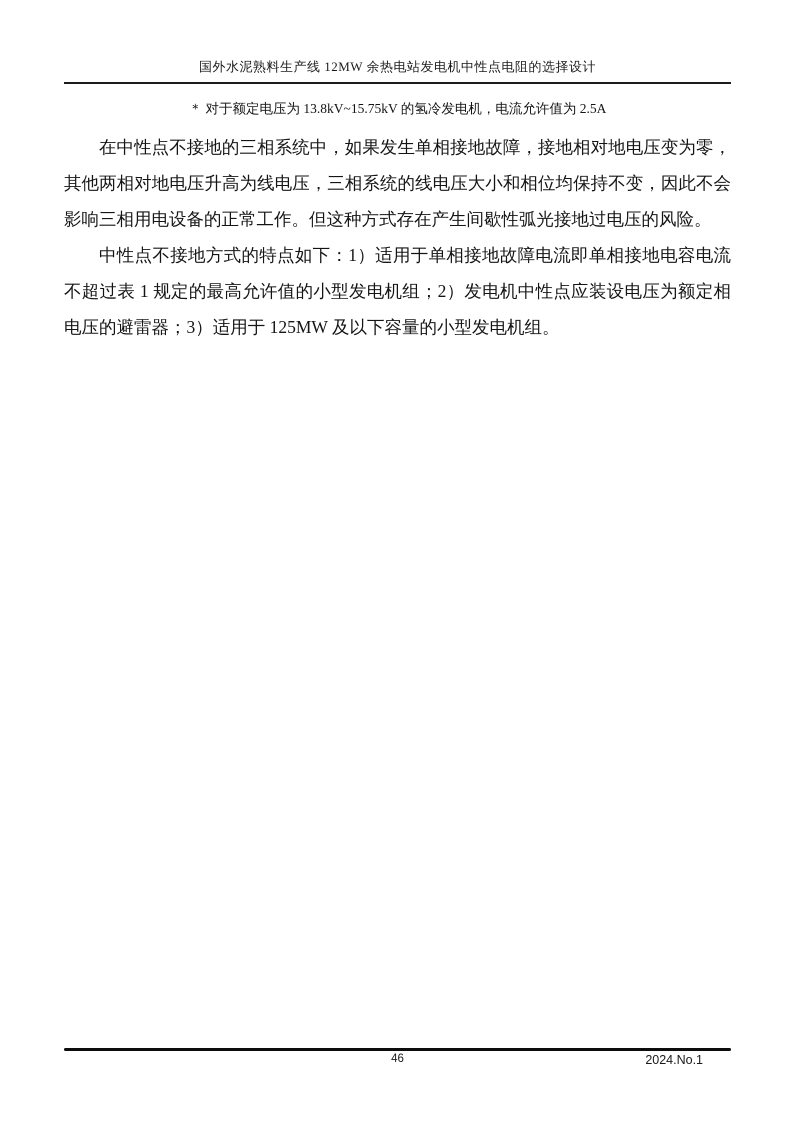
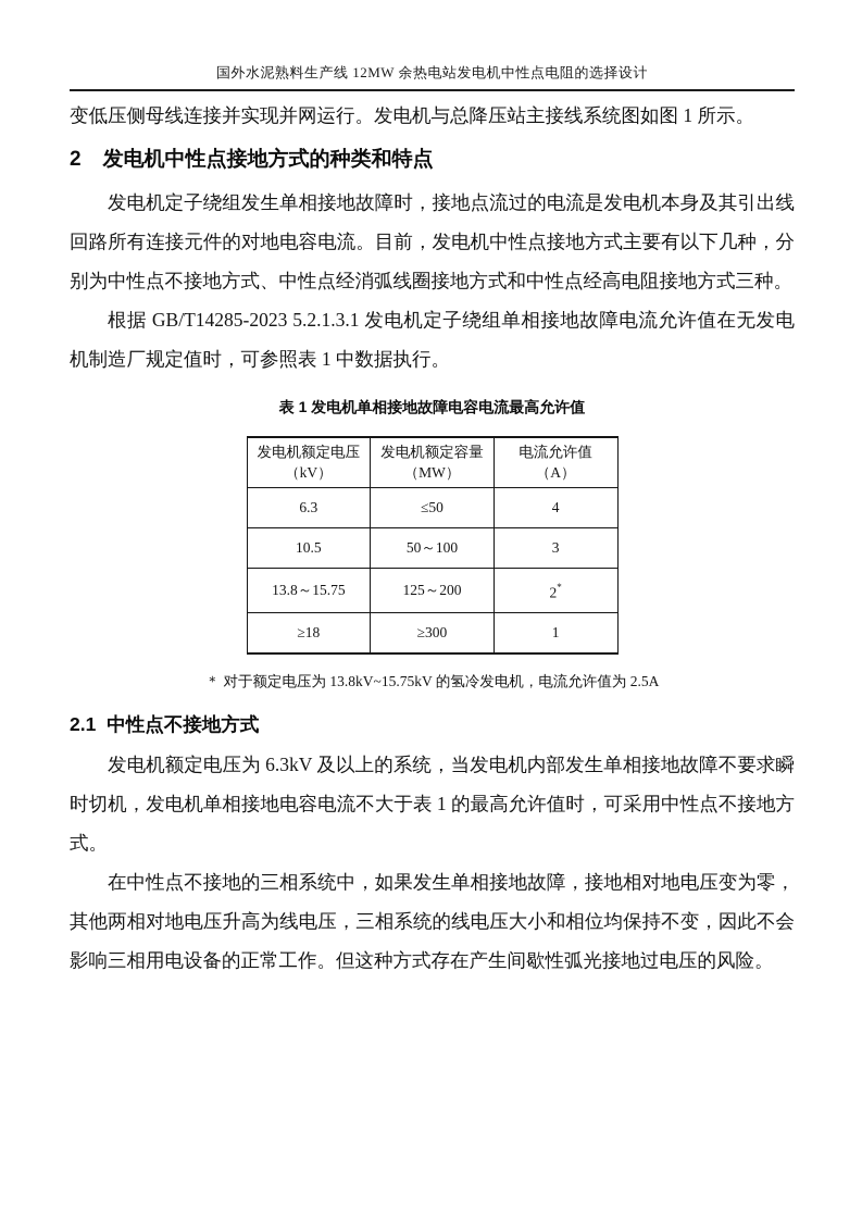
  国外水泥熟料生产线 12MW 余热电站发电机中性点电阻的选择设计
+ 变低压侧母线连接并实现并网运行。发电机与总降压站主接线系统图如图 1 所示。
+ 2 发电机中性点接地方式的种类和特点
+ 发电机定子绕组发生单相接地故障时，接地点流过的电流是发电机本身及其引出线回路所有连接元件的对地电容电流。目前，发电机中性点接地方式主要有以下几种，分别为中性点不接地方式、中性点经消弧线圈接地方式和中性点经高电阻接地方式三种。
+ 根据 GB/T14285-2023 5.2.1.3.1 发电机定子绕组单相接地故障电流允许值在无发电机制造厂规定值时，可参照表 1 中数据执行。
+ 表 1 发电机单相接地故障电容电流最高允许值
+ 发电机额定电压 （kV）	发电机额定容量 （MW）	电流允许值 （A）
+ 6.3	≤50	4
+ 10.5	50～100	3
+ 13.8～15.75	125～200	2*
+ ≥18	≥300	1
  ＊ 对于额定电压为 13.8kV~15.75kV 的氢冷发电机，电流允许值为 2.5A
+ 2.1 中性点不接地方式
+ 发电机额定电压为 6.3kV 及以上的系统，当发电机内部发生单相接地故障不要求瞬时切机，发电机单相接地电容电流不大于表 1 的最高允许值时，可采用中性点不接地方式。
  在中性点不接地的三相系统中，如果发生单相接地故障，接地相对地电压变为零，其他两相对地电压升高为线电压，三相系统的线电压大小和相位均保持不变，因此不会影响三相用电设备的正常工作。但这种方式存在产生间歇性弧光接地过电压的风险。
- 中性点不接地方式的特点如下：1）适用于单相接地故障电流即单相接地电容电流不超过表 1 规定的最高允许值的小型发电机组；2）发电机中性点应装设电压为额定相电压的避雷器；3）适用于 125MW 及以下容量的小型发电机组。
- 46
- 2024.No.1
